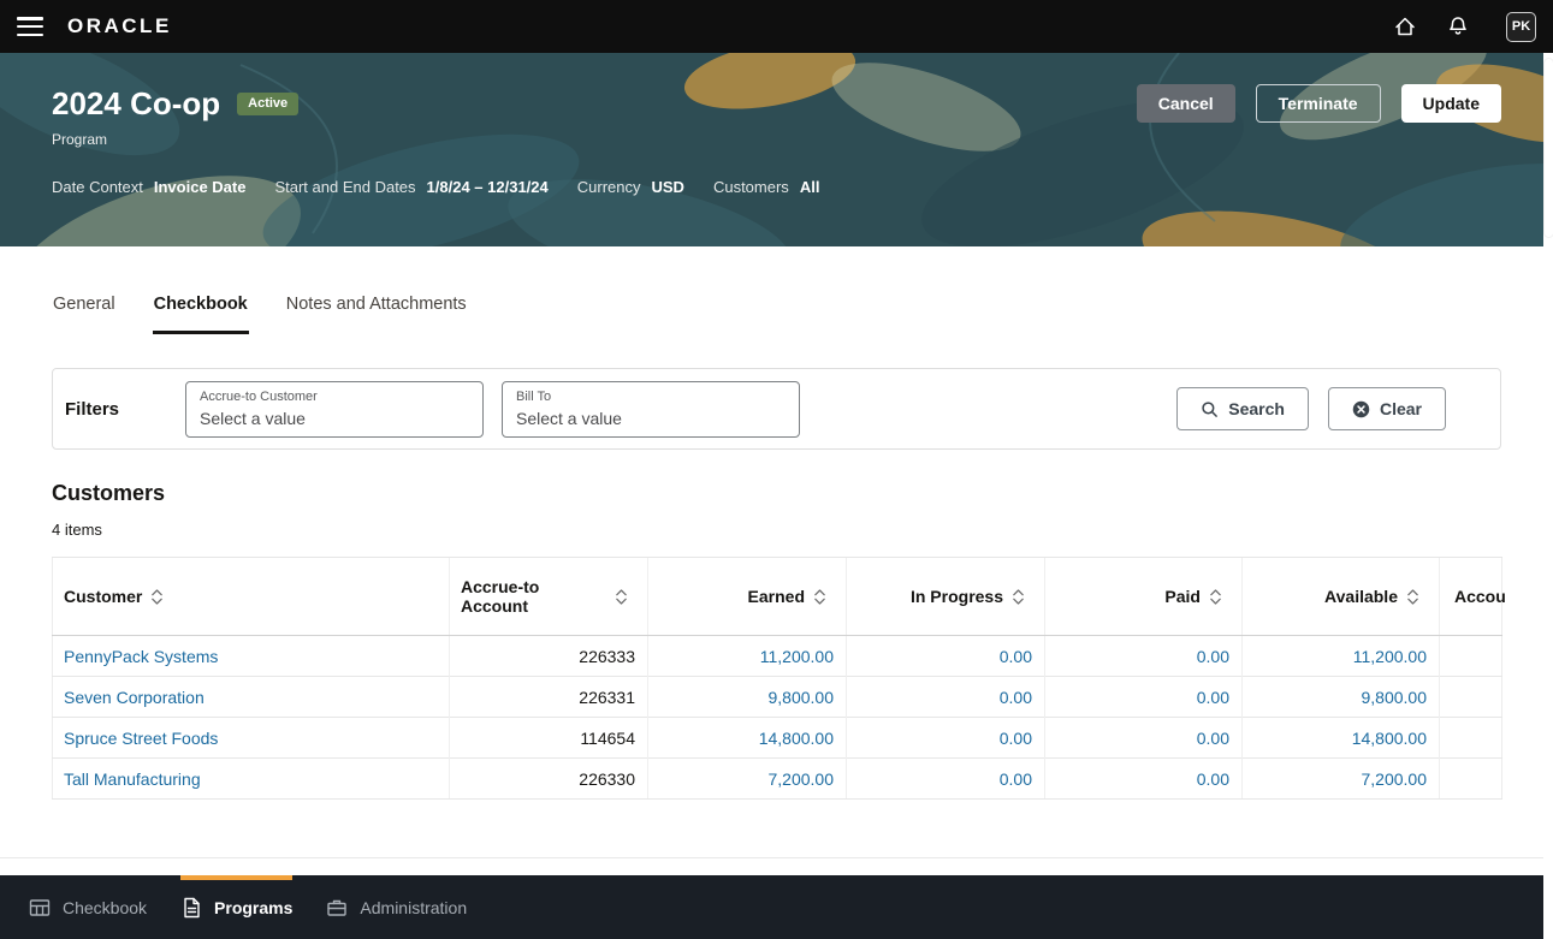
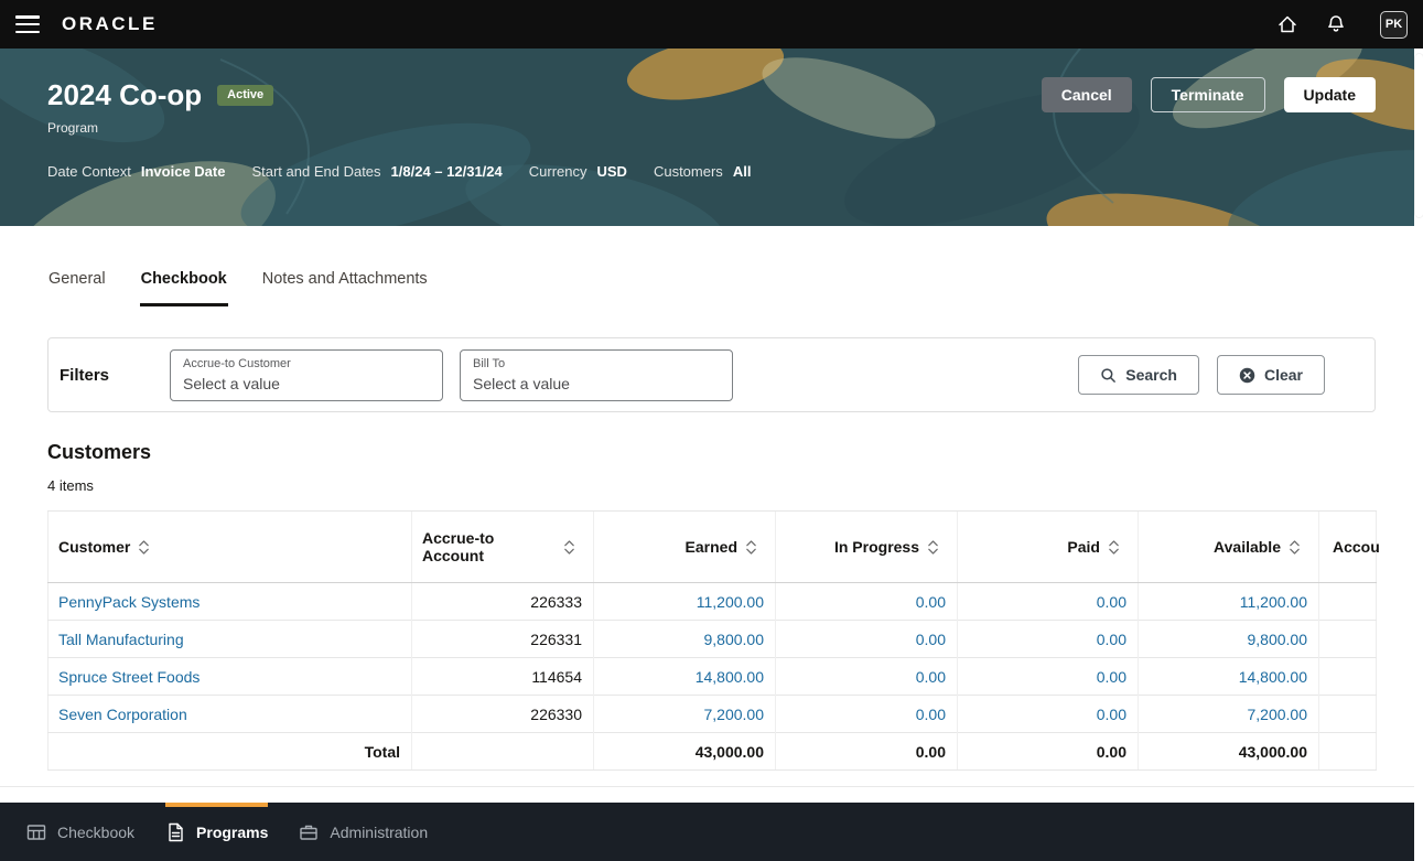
  ORACLE
  PK
  2024 Co-op
  Active
  Program
  Date Context
  Invoice Date
  Start and End Dates
  1/8/24 – 12/31/24
  Currency
  USD
  Customers
  All
  Cancel
  Terminate
  Update
  General
  Checkbook
  Notes and Attachments
  Filters
  Accrue-to Customer
  Select a value
  Bill To
  Select a value
  Search
  Clear
  Customers
  4 items
  Customer	Accrue-to Account	Earned	In Progress	Paid	Available	Accou
  PennyPack Systems	226333	11,200.00	0.00	0.00	11,200.00
- Seven Corporation	226331	9,800.00	0.00	0.00	9,800.00
+ Tall Manufacturing	226331	9,800.00	0.00	0.00	9,800.00
  Spruce Street Foods	114654	14,800.00	0.00	0.00	14,800.00
- Tall Manufacturing	226330	7,200.00	0.00	0.00	7,200.00
+ Seven Corporation	226330	7,200.00	0.00	0.00	7,200.00
+ Total		43,000.00	0.00	0.00	43,000.00
  Checkbook
  Programs
  Administration
